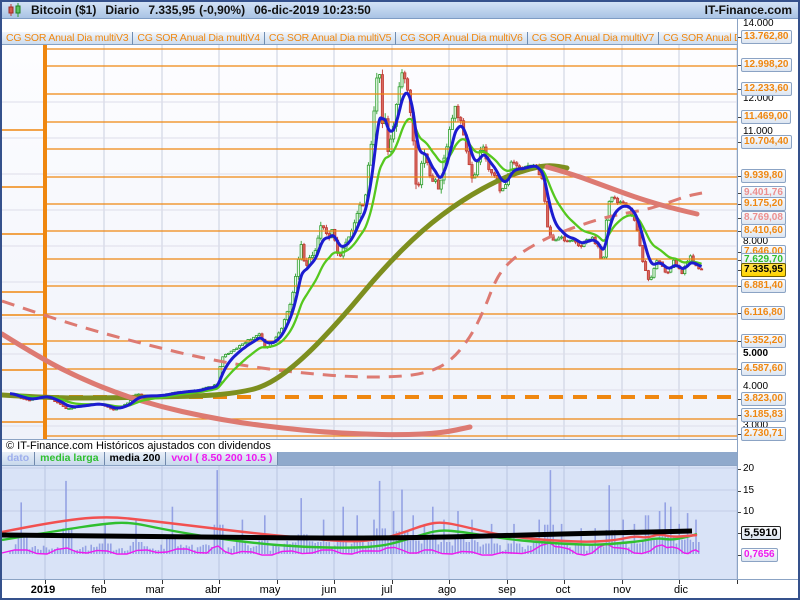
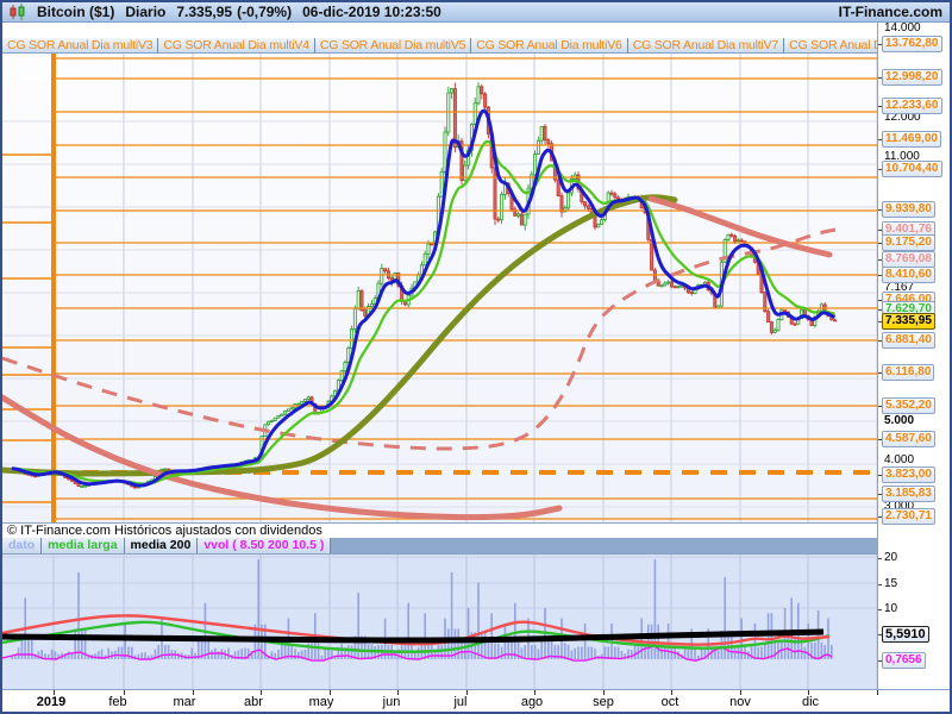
  Bitcoin ($1)
  Diario
  7.335,95
- (-0,90%)
+ (-0,79%)
  06-dic-2019 10:23:50
  IT-Finance.com
  CG SOR Anual Dia multiV3
  CG SOR Anual Dia multiV4
  CG SOR Anual Dia multiV5
  CG SOR Anual Dia multiV6
  CG SOR Anual Dia multiV7
  CG SOR Anual
  © IT-Finance.com Históricos ajustados con dividendos
  dato
  media larga
  media 200
  vvol ( 8.50 200 10.5 )
  14.000
  12.000
  11.000
- 8.000
+ 7.167
  5.000
  4.000
  3.000
  13.762,80
  12.998,20
  12.233,60
  11.469,00
  10.704,40
  9.939,80
  9.401,76
  9.175,20
  8.769,08
  8.410,60
  7.646,00
  7.629,70
  7.335,95
  6.881,40
  6.116,80
  5.352,20
  4.587,60
  3.823,00
  3.185,83
  2.730,71
  20
  15
  10
  5,5910
  0,7656
  2019
  feb
  mar
  abr
  may
  jun
  jul
  ago
  sep
  oct
  nov
  dic
